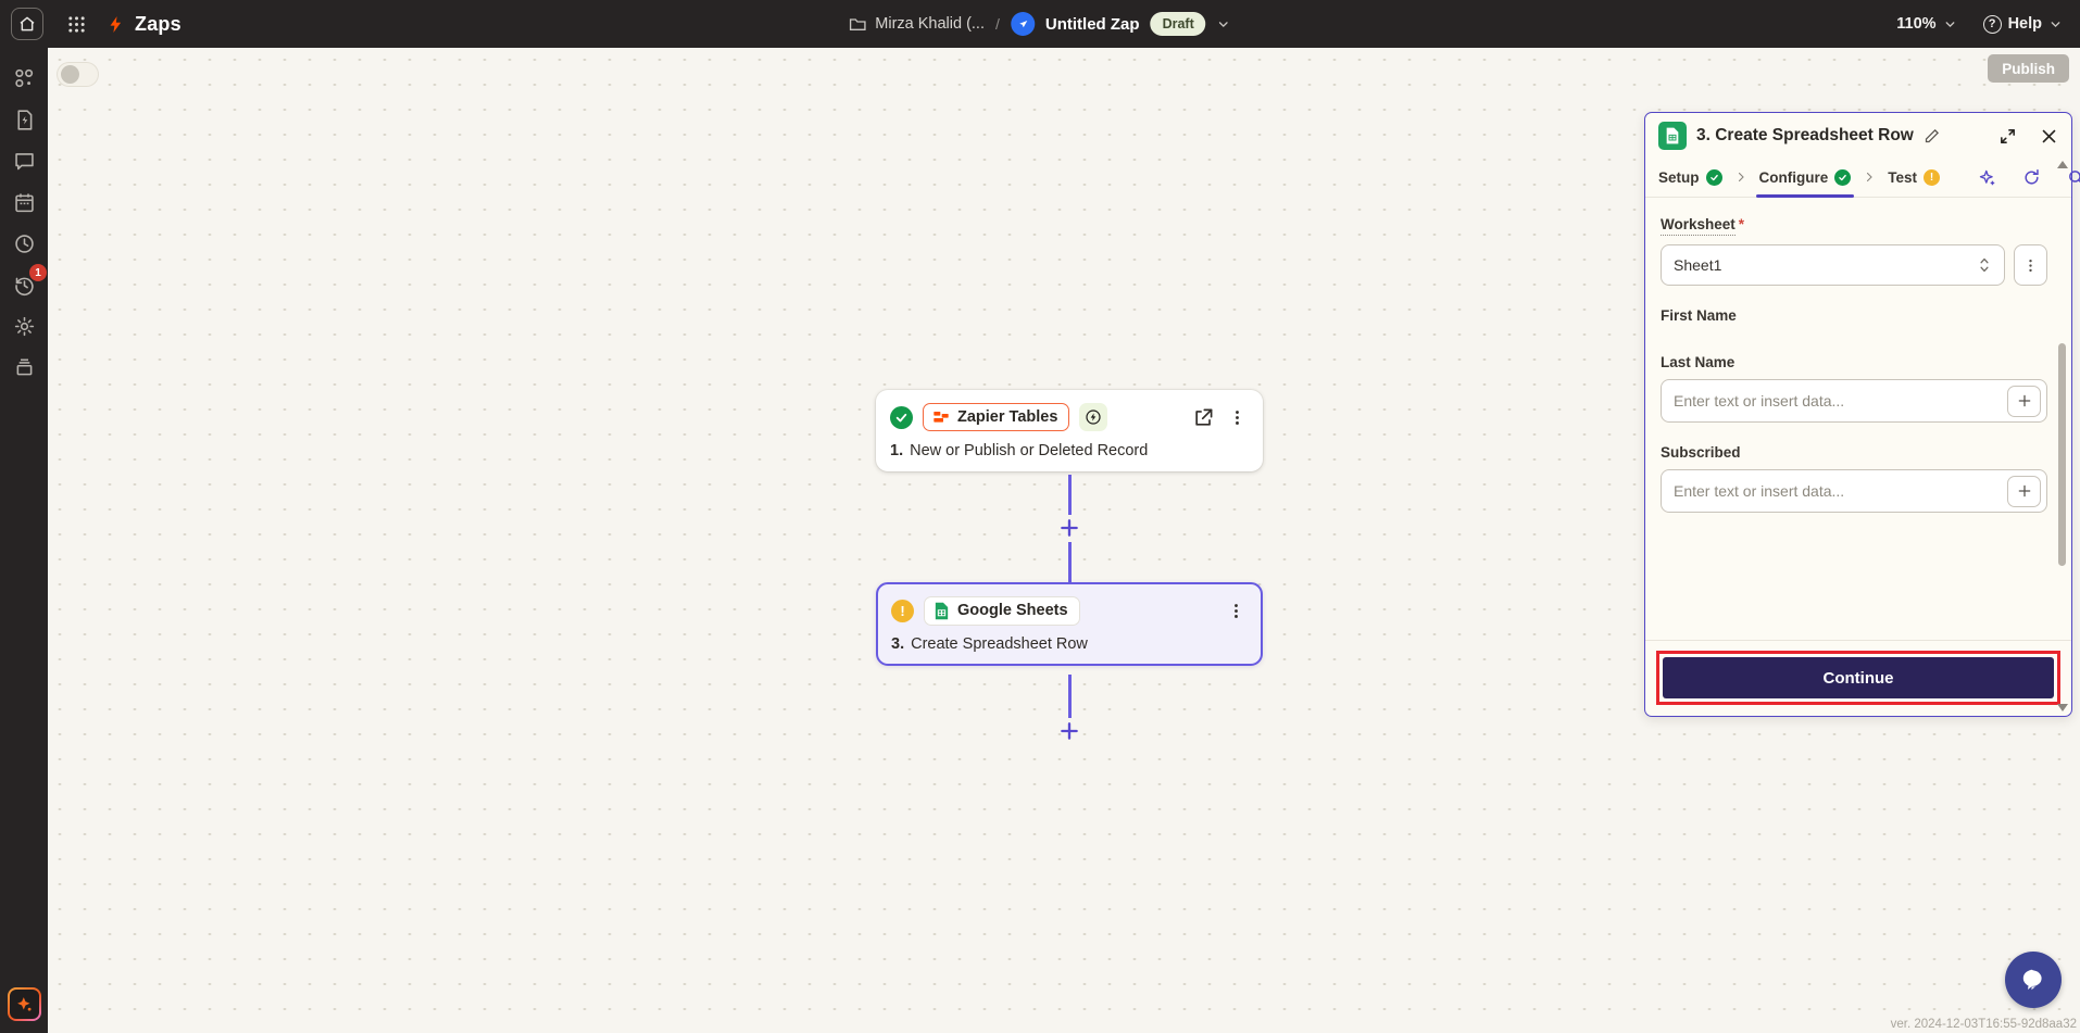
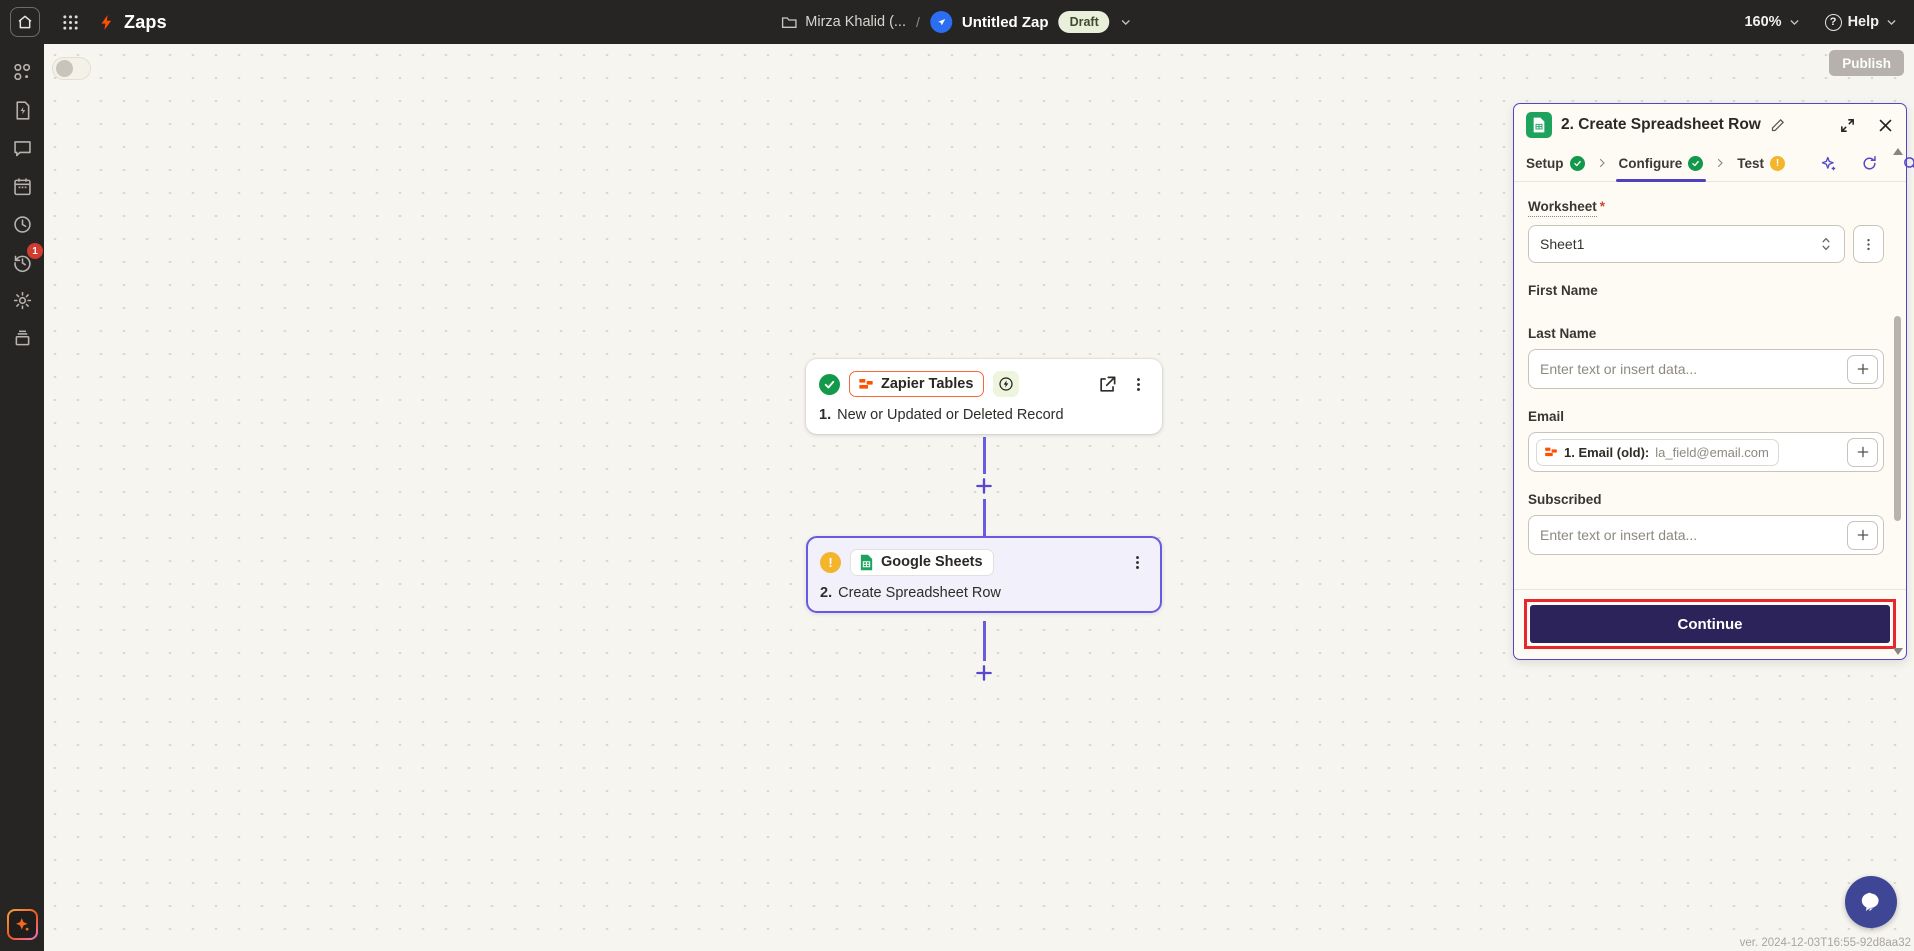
  Zaps
  Mirza Khalid (...
  /
  Untitled Zap
  Draft
- 110%
+ 160%
  ?
  Help
  1
  Publish
  Zapier Tables
  1.
- New or Publish or Deleted Record
+ New or Updated or Deleted Record
  !
  Google Sheets
- 3.
+ 2.
  Create Spreadsheet Row
- 3. Create Spreadsheet Row
+ 2. Create Spreadsheet Row
  Setup
  Configure
  Test
  !
  Worksheet *
  Sheet1
  First Name
  Last Name
  Enter text or insert data...
+ Email
+ 1. Email (old):
+ la_field@email.com
  Subscribed
  Enter text or insert data...
  Continue
  ver. 2024-12-03T16:55-92d8aa32
